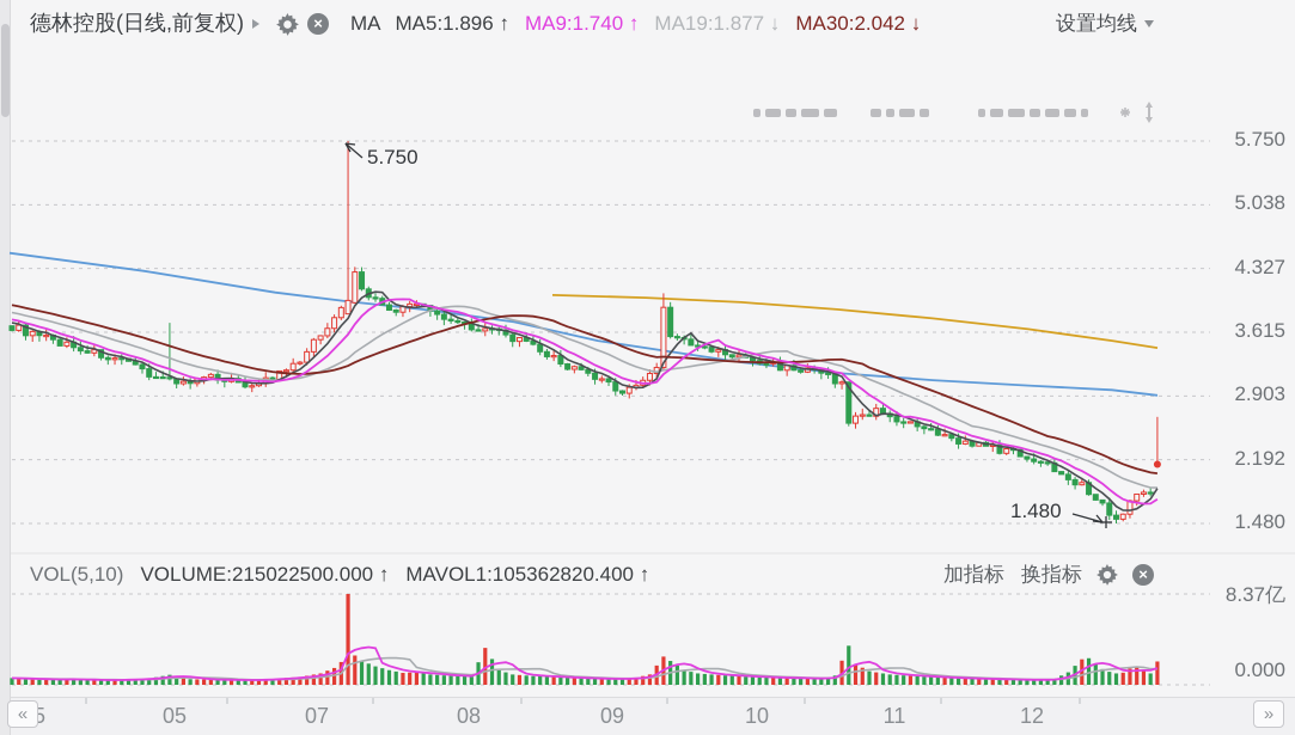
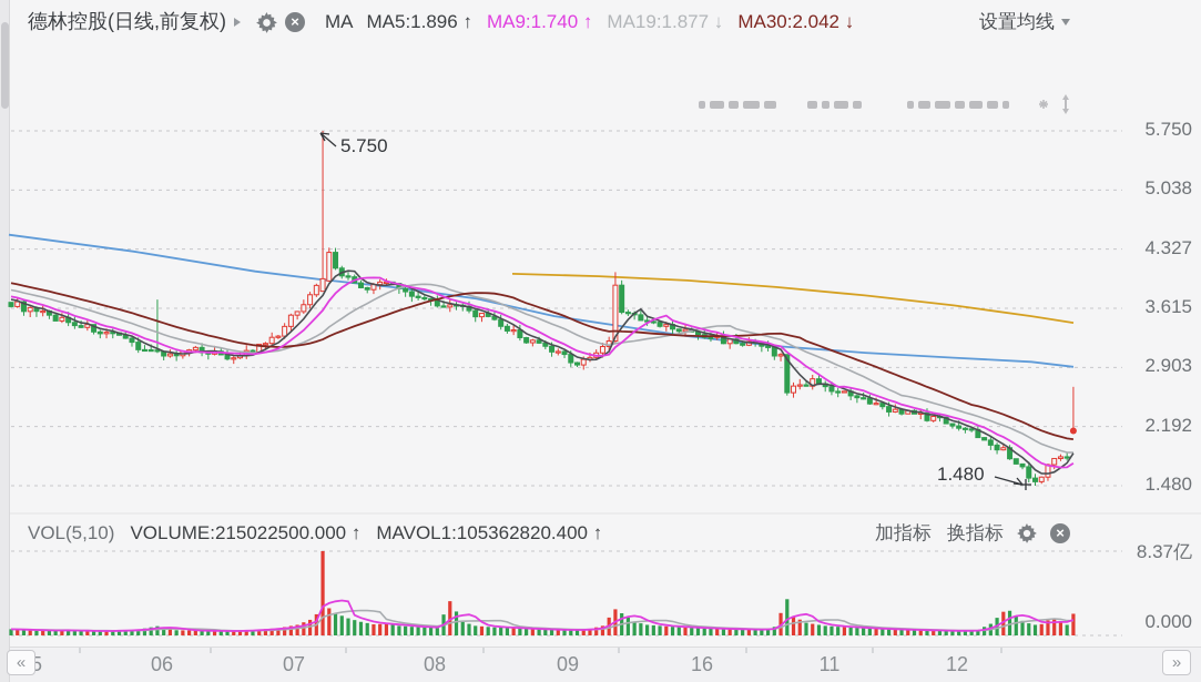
  德林控股(日线,前复权)
  ×
  MA
  MA5:1.896 ↑
  MA9:1.740 ↑
  MA19:1.877 ↓
  MA30:2.042 ↓
  设置均线
  5.750
  1.480
  VOL(5,10)
  VOLUME:215022500.000 ↑
  MAVOL1:105362820.400 ↑
  加指标
  换指标
  ×
  8.37亿
  0.000
  «
  »
  5.750
  5.038
  4.327
  3.615
  2.903
  2.192
  1.480
- 05
+ 06
  07
  08
  09
- 10
+ 16
  11
  12
